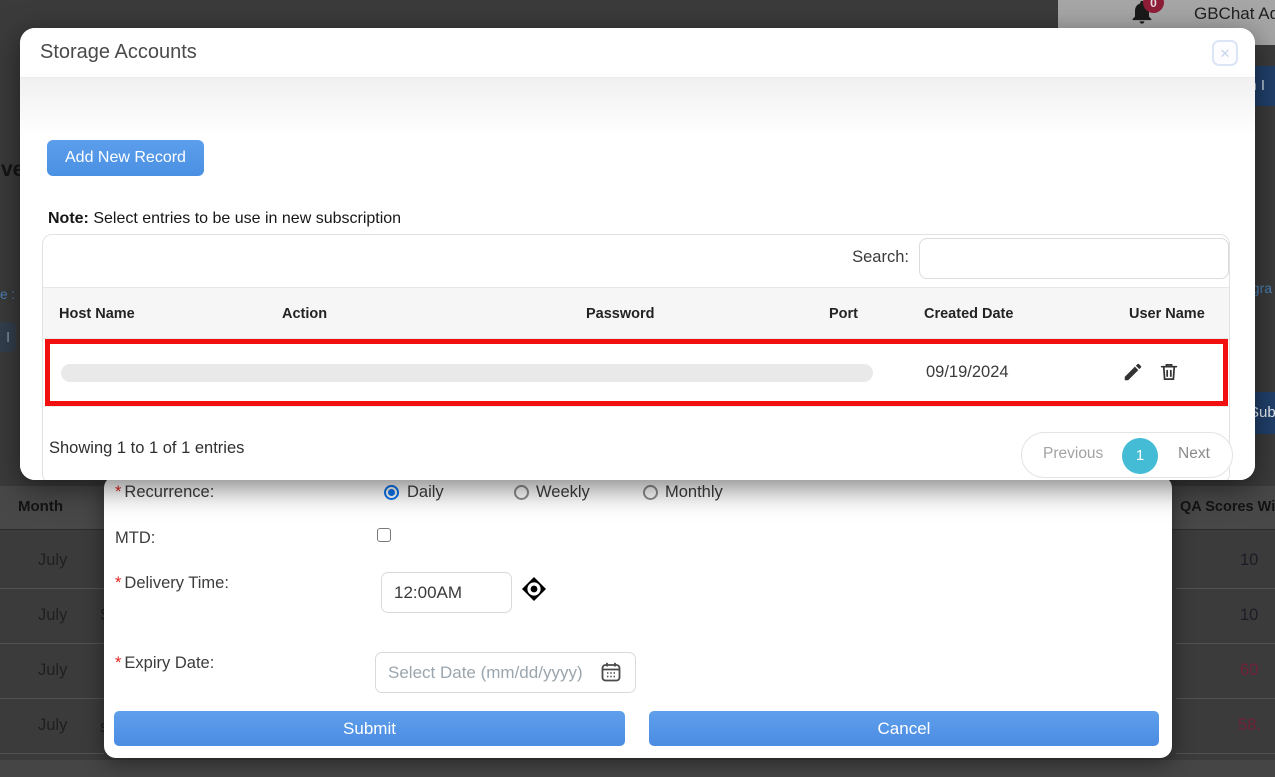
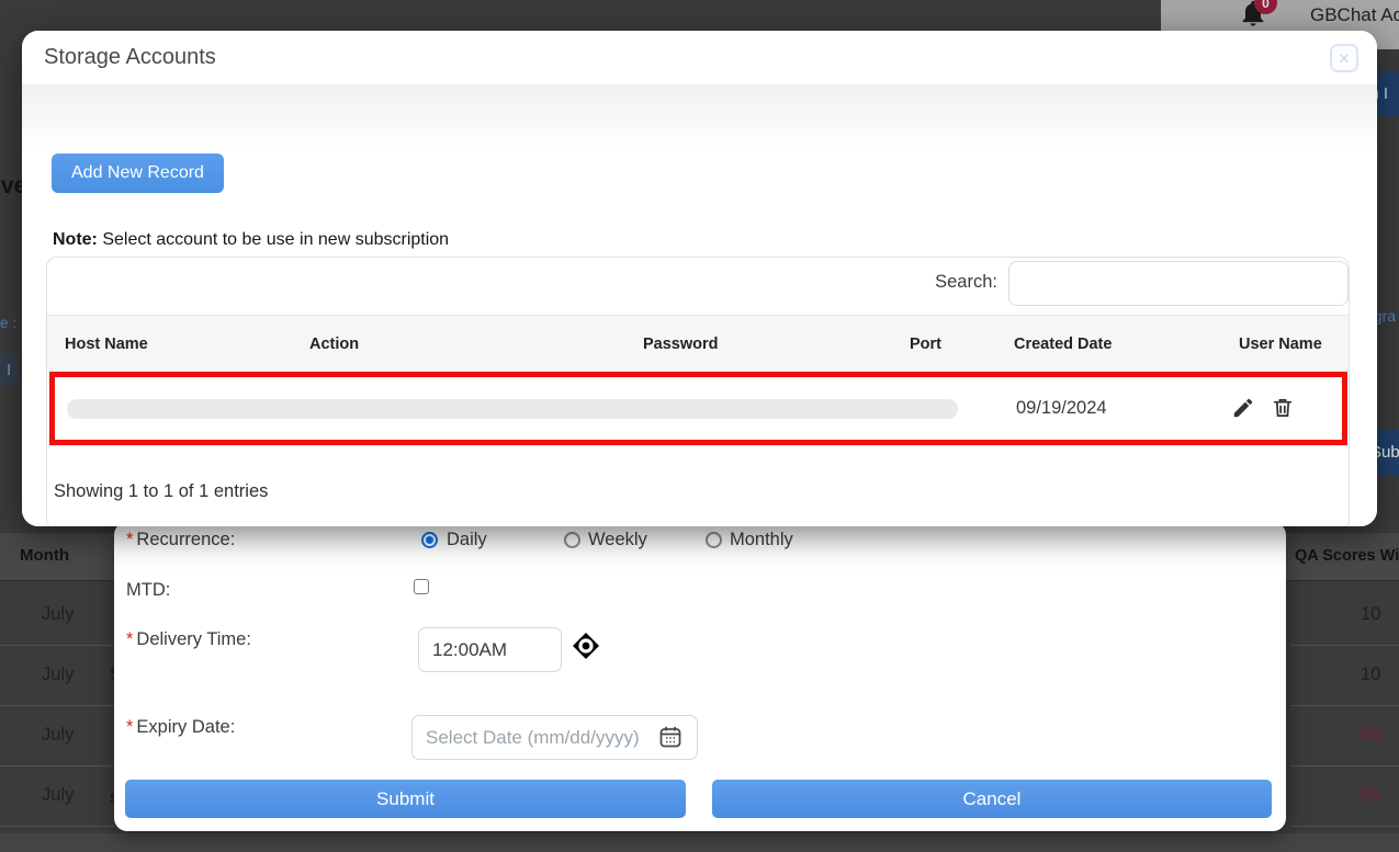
  0
  GBChat Ad
  ve
  l
  gra
  Month
  July
  July
  July
  July
  QA Scores Wi
  10
  10
  60
  58.
  * Recurrence:
  Daily
  Weekly
  Monthly
  MTD:
  * Delivery Time:
  12:00AM
  * Expiry Date:
  Select Date (mm/dd/yyyy)
  Submit
  Cancel
  Storage Accounts
  ✕
  Add New Record
- Note: Select entries to be use in new subscription
+ Note: Select account to be use in new subscription
  Search:
  Host Name
  Action
  Password
  Port
  Created Date
  User Name
  09/19/2024
  Showing 1 to 1 of 1 entries
- Previous
- 1
- Next
